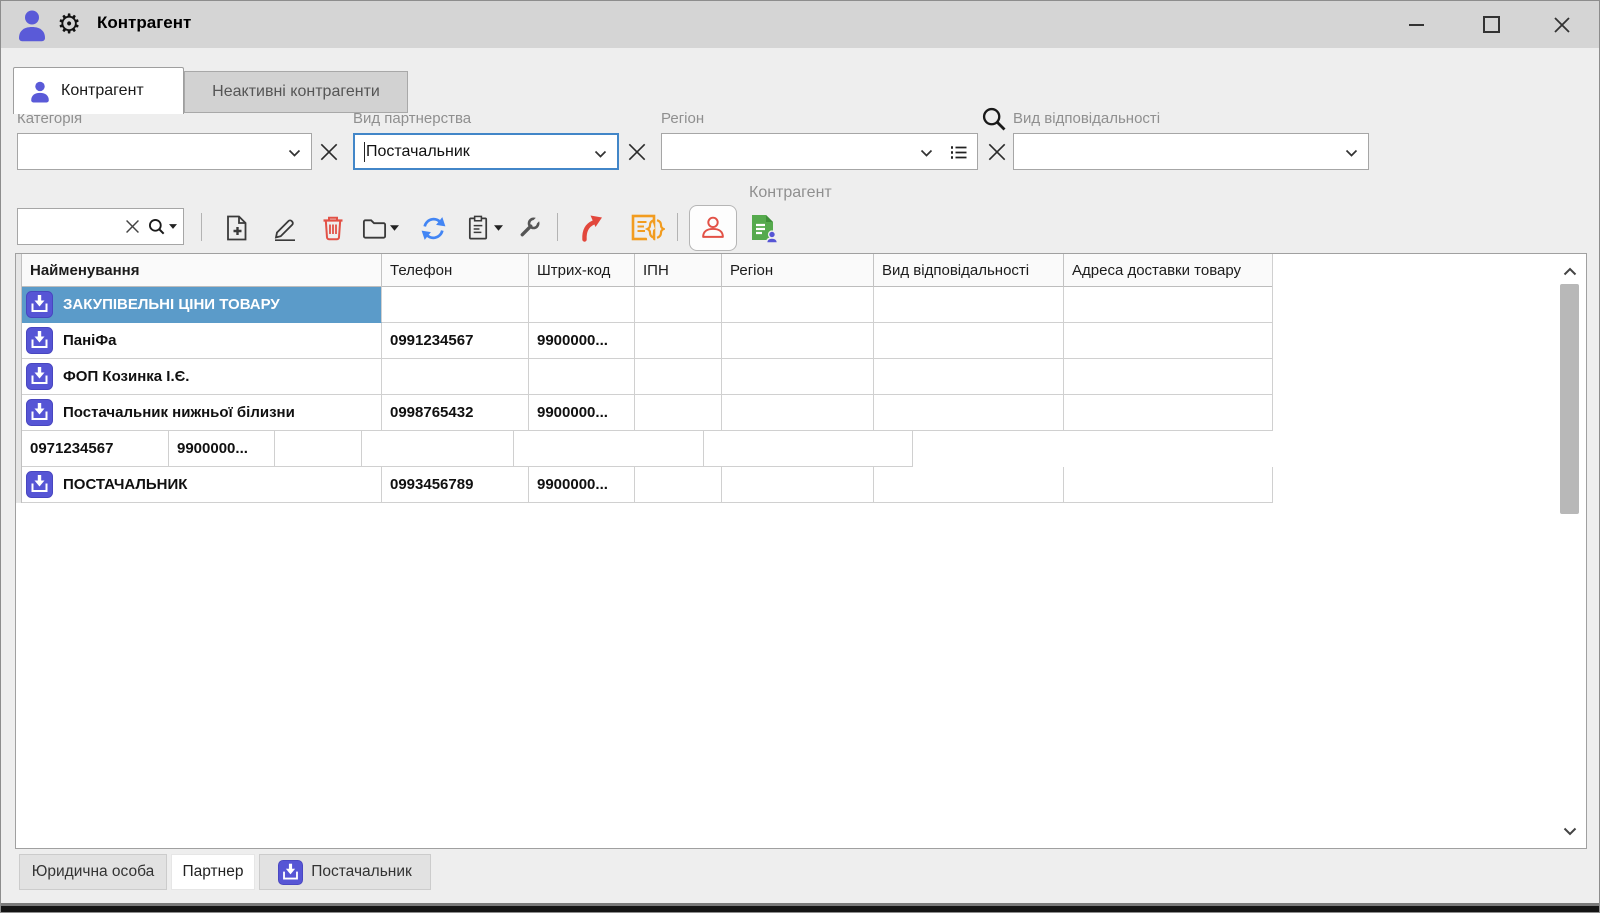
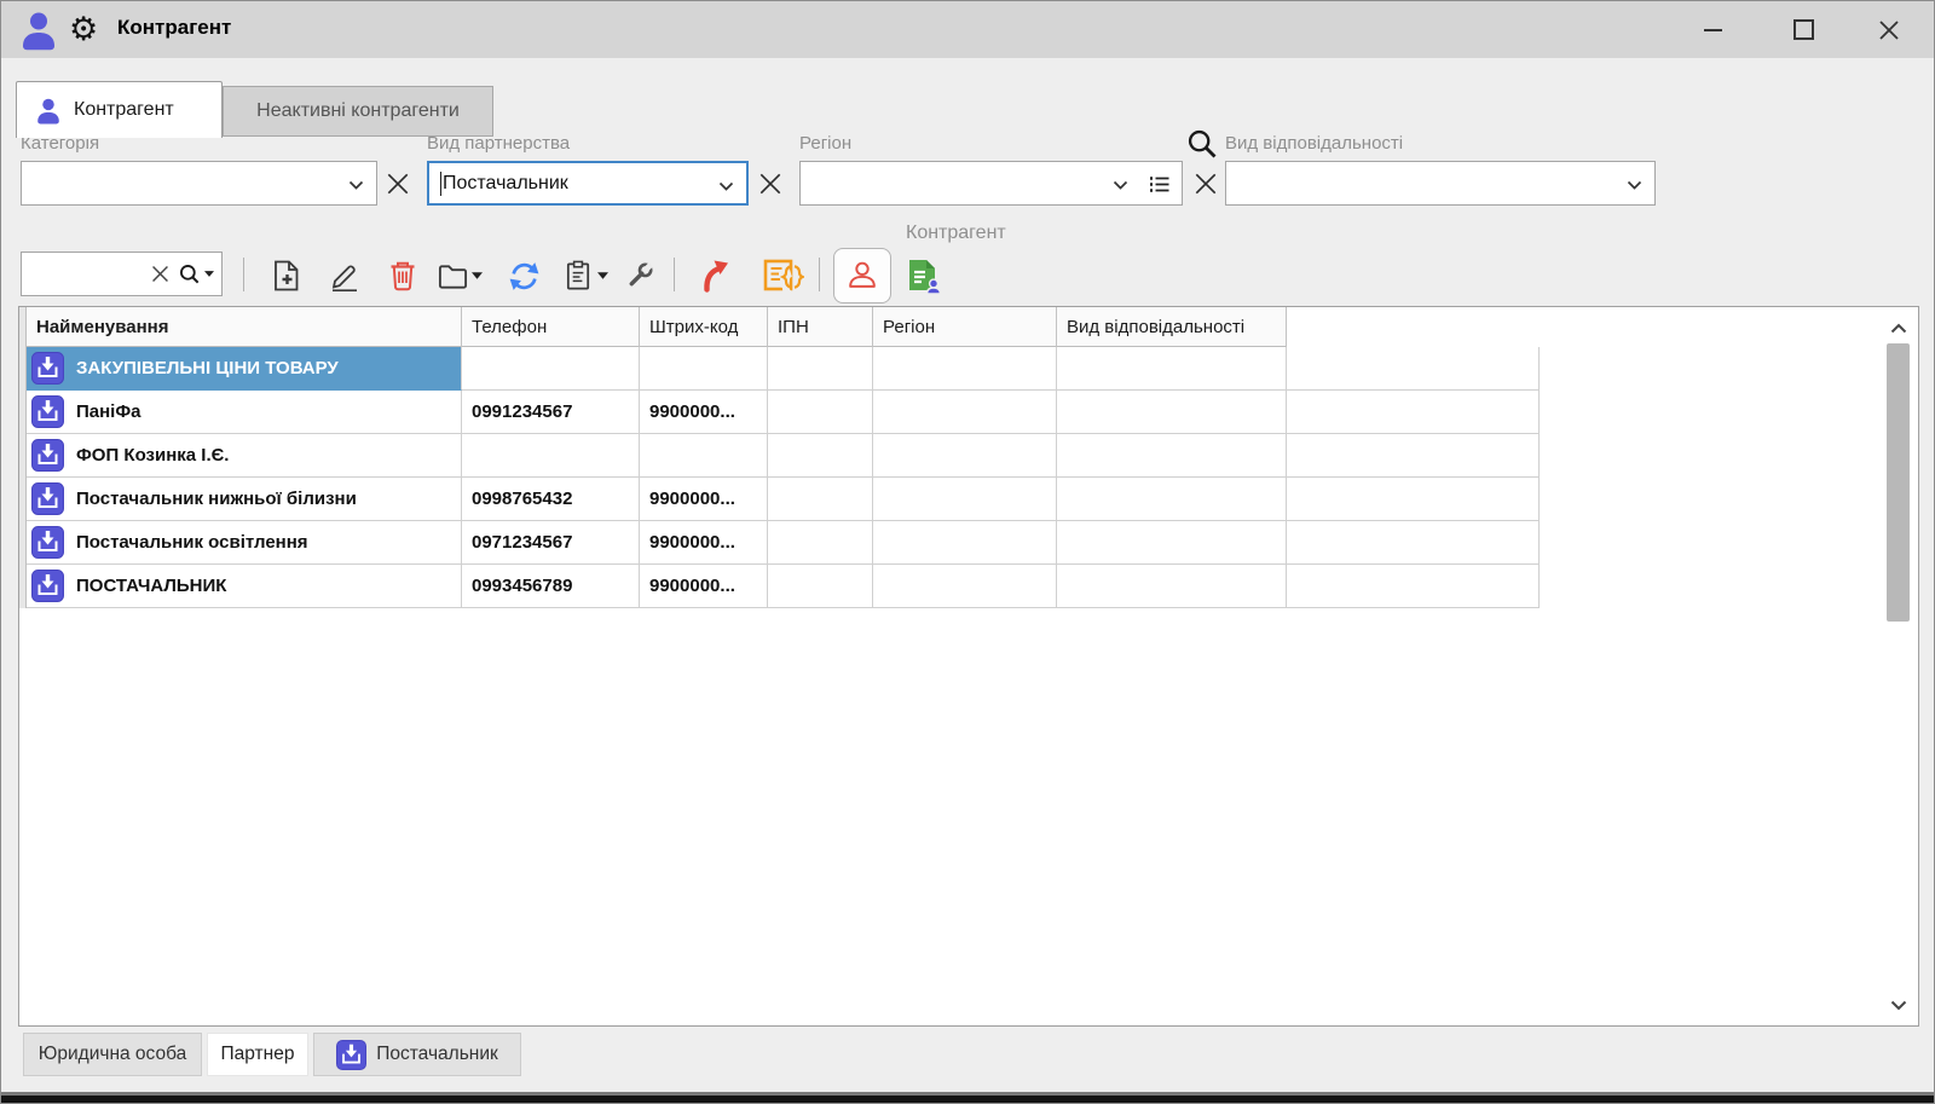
  ⚙
  Контрагент
  Контрагент
  Неактивні контрагенти
  Категорія
  Вид партнерства
  Постачальник
  Регіон
  Вид відповідальності
  Контрагент
  Найменування
  Телефон
  Штрих-код
  ІПН
  Регіон
  Вид відповідальності
- Адреса доставки товару
  ЗАКУПІВЕЛЬНІ ЦІНИ ТОВАРУ
  ПаніФа
  0991234567
  9900000...
  ФОП Козинка І.Є.
  Постачальник нижньої білизни
  0998765432
  9900000...
+ Постачальник освітлення
  0971234567
  9900000...
  ПОСТАЧАЛЬНИК
  0993456789
  9900000...
  Юридична особа
  Партнер
  Постачальник
